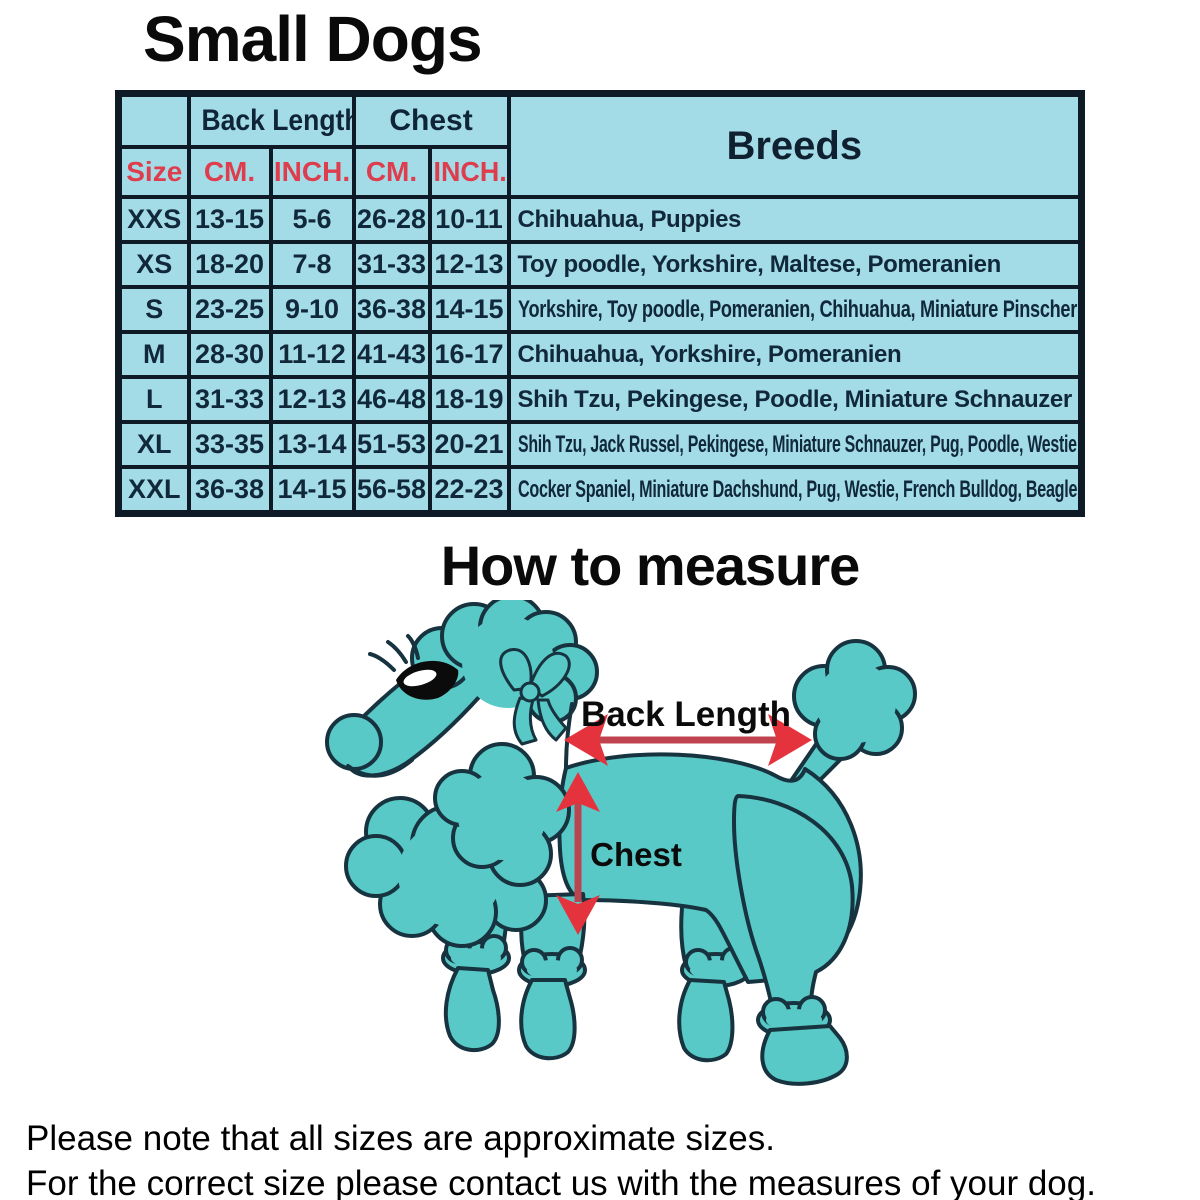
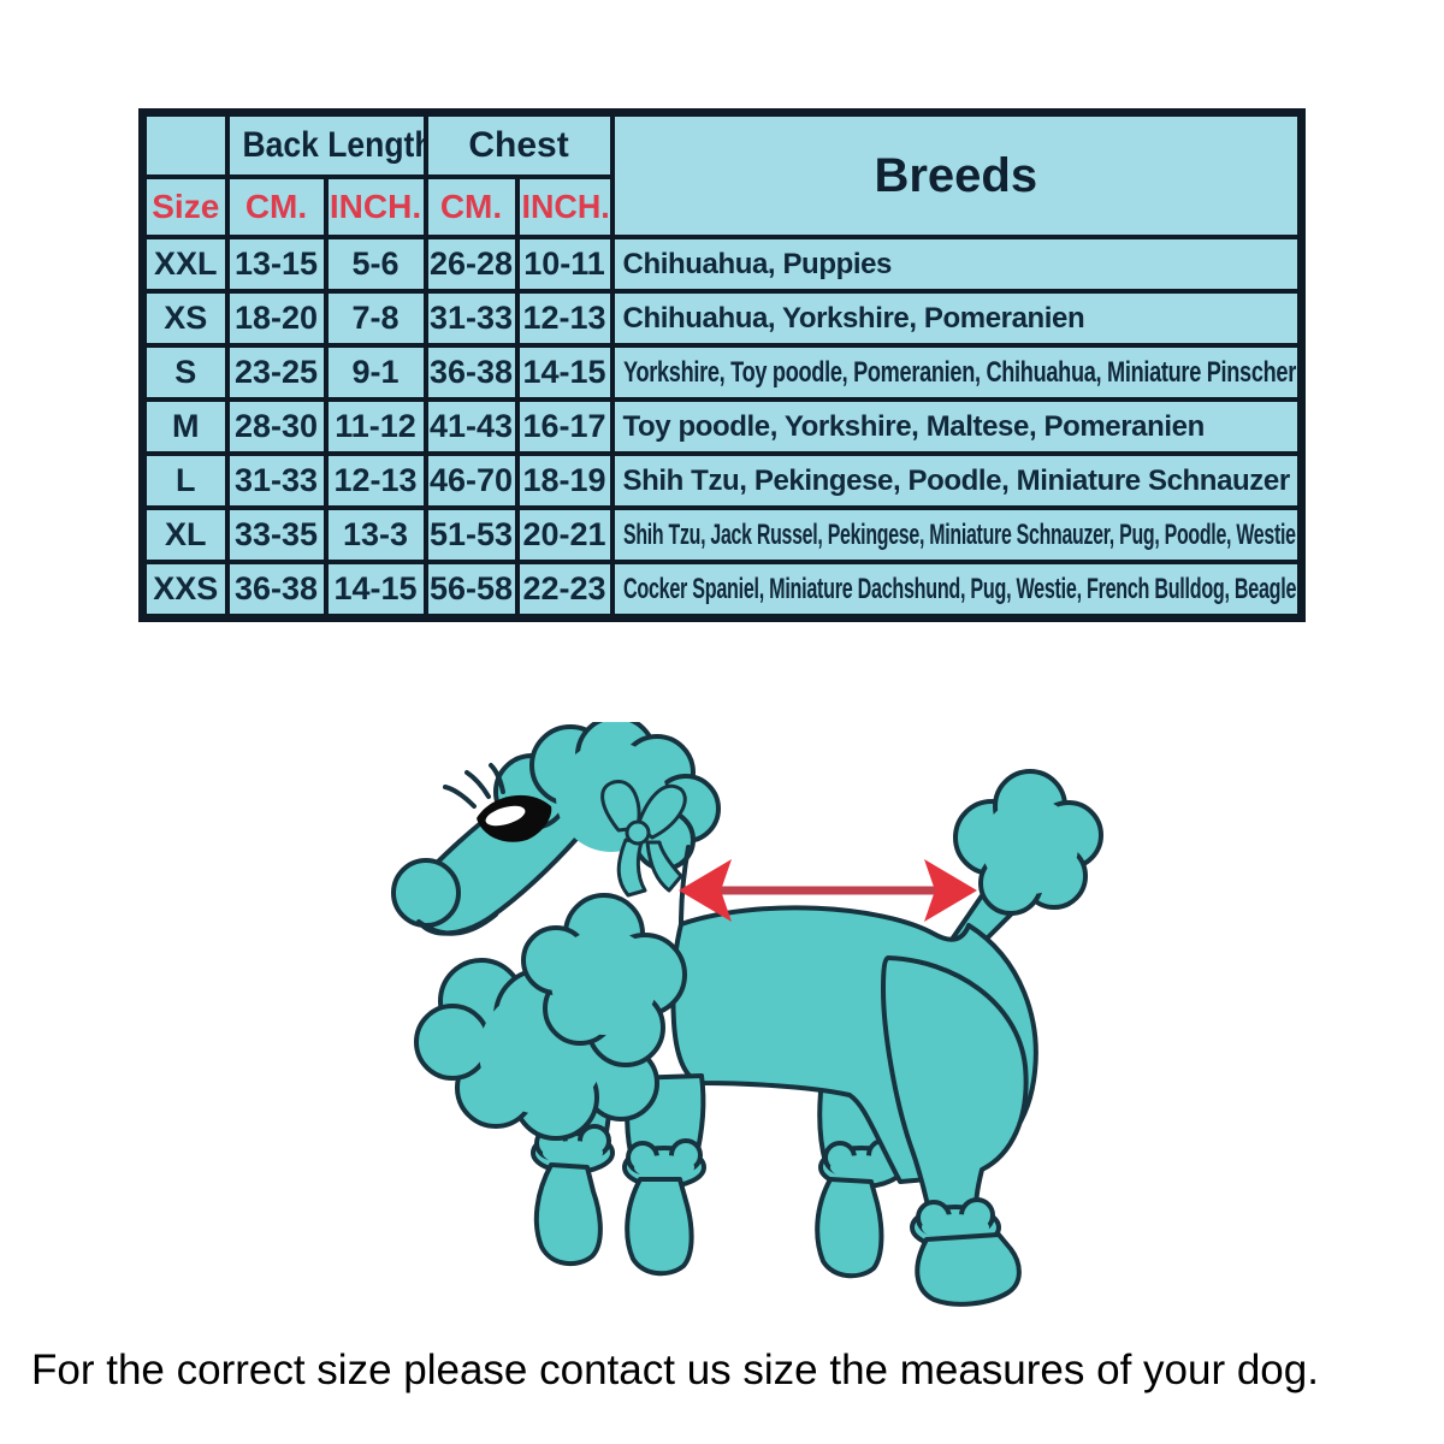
- Small Dogs
  	Back Lengt	Chest	Breeds
  Size	CM.	INCH.	CM.	INCH.
- XXS	13-15	5-6	26-28	10-11	Chihuahua, Puppies
+ XXL	13-15	5-6	26-28	10-11	Chihuahua, Puppies
- XS	18-20	7-8	31-33	12-13	Toy poodle, Yorkshire, Maltese, Pomeranien
+ XS	18-20	7-8	31-33	12-13	Chihuahua, Yorkshire, Pomeranien
- S	23-25	9-10	36-38	14-15	Yorkshire, Toy poodle, Pomeranien, Chihuahua, Miniature Pinscher
+ S	23-25	9-1	36-38	14-15	Yorkshire, Toy poodle, Pomeranien, Chihuahua, Miniature Pinscher
- M	28-30	11-12	41-43	16-17	Chihuahua, Yorkshire, Pomeranien
+ M	28-30	11-12	41-43	16-17	Toy poodle, Yorkshire, Maltese, Pomeranien
- L	31-33	12-13	46-48	18-19	Shih Tzu, Pekingese, Poodle, Miniature Schnauzer
+ L	31-33	12-13	46-70	18-19	Shih Tzu, Pekingese, Poodle, Miniature Schnauzer
- XL	33-35	13-14	51-53	20-21	Shih Tzu, Jack Russel, Pekingese, Miniature Schnauzer, Pug, Poodle, Westie
+ XL	33-35	13-3	51-53	20-21	Shih Tzu, Jack Russel, Pekingese, Miniature Schnauzer, Pug, Poodle, Westie
- XXL	36-38	14-15	56-58	22-23	Cocker Spaniel, Miniature Dachshund, Pug, Westie, French Bulldog, Beagle
+ XXS	36-38	14-15	56-58	22-23	Cocker Spaniel, Miniature Dachshund, Pug, Westie, French Bulldog, Beagle
- How to measure
- Back Length
- Chest
- Please note that all sizes are approximate sizes.
- For the correct size please contact us with the measures of your dog.
+ For the correct size please contact us size the measures of your dog.
